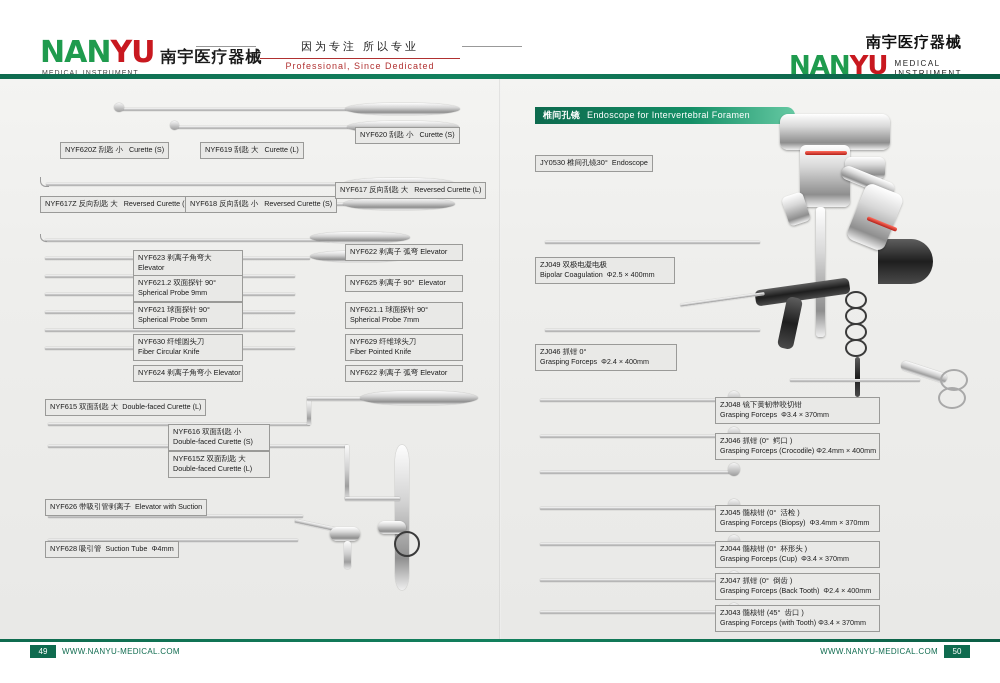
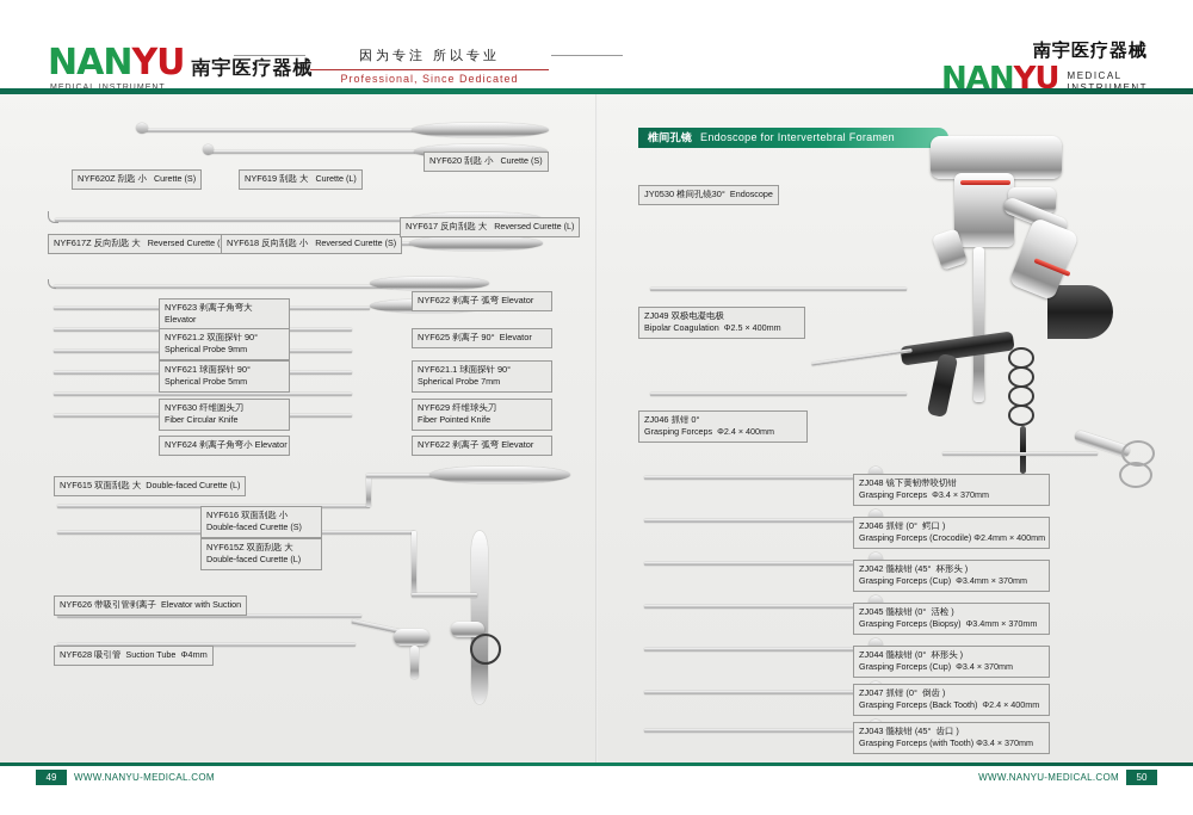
  NANYU
  南宇医疗器械
  因为专注 所以专业
  Professional, Since Dedicated
  南宇医疗器械
  NANYU
  MEDICAL
  NYF620Z 刮匙 小 Curette (S)
  NYF619 刮匙 大 Curette (L)
  NYF620 刮匙 小 Curette (S)
  NYF617Z 反向刮匙 大 Reversed Curette (
  NYF618 反向刮匙 小 Reversed Curette (S)
  NYF617 反向刮匙 大 Reversed Curette (L)
  NYF623 剥离子角弯大
  Elevator
  NYF622 剥离子 弧弯 Elevator
  NYF621.2 双面探针 90°
  Spherical Probe 9mm
  NYF625 剥离子 90° Elevator
  NYF621 球面探针 90°
  Spherical Probe 5mm
  NYF621.1 球面探针 90°
  Spherical Probe 7mm
  NYF630 纤维圆头刀
  Fiber Circular Knife
  NYF629 纤维球头刀
  Fiber Pointed Knife
  NYF624 剥离子角弯小 Elevator
  NYF622 剥离子 弧弯 Elevator
  NYF615 双面刮匙 大 Double-faced Curette (L)
  NYF616 双面刮匙 小
  Double-faced Curette (S)
  NYF615Z 双面刮匙 大
  Double-faced Curette (L)
  NYF626 带吸引管剥离子 Elevator with Suction
  NYF628 吸引管 Suction Tube Φ4mm
  椎间孔镜 Endoscope for Intervertebral Foramen
  JY0530 椎间孔镜30° Endoscope
  ZJ049 双极电凝电极
  Bipolar Coagulation Φ2.5 × 400mm
  ZJ046 抓钳 0°
  Grasping Forceps Φ2.4 × 400mm
  ZJ048 镜下黄韧带咬切钳
  Grasping Forceps Φ3.4 × 370mm
  ZJ046 抓钳 (0° 鳄口 )
  Grasping Forceps (Crocodile) Φ2.4mm × 400mm
+ ZJ042 髓核钳 (45° 杯形头 )
+ Grasping Forceps (Cup) Φ3.4mm × 370mm
  ZJ045 髓核钳 (0° 活检 )
  Grasping Forceps (Biopsy) Φ3.4mm × 370mm
  ZJ044 髓核钳 (0° 杯形头 )
  Grasping Forceps (Cup) Φ3.4 × 370mm
  ZJ047 抓钳 (0° 倒齿 )
  Grasping Forceps (Back Tooth) Φ2.4 × 400mm
  ZJ043 髓核钳 (45° 齿口 )
  Grasping Forceps (with Tooth) Φ3.4 × 370mm
  49
  WWW.NANYU-MEDICAL.COM
  WWW.NANYU-MEDICAL.COM
  50
